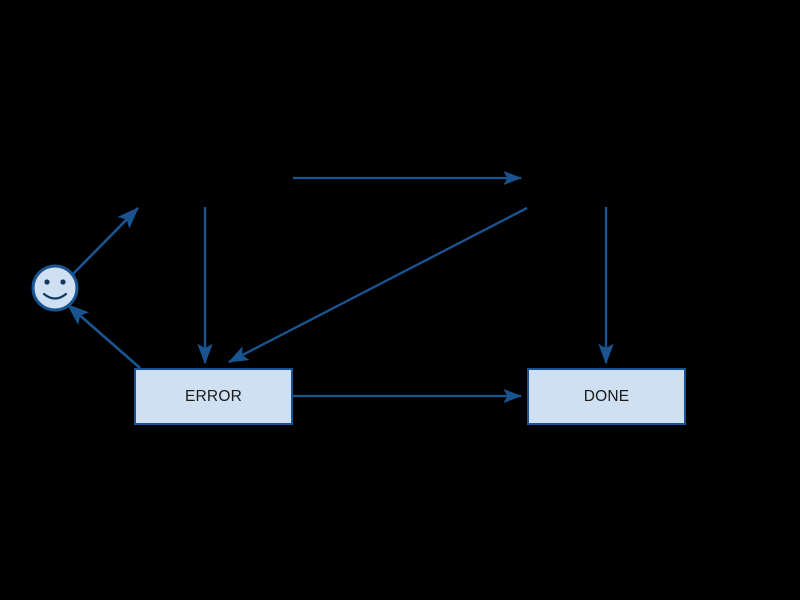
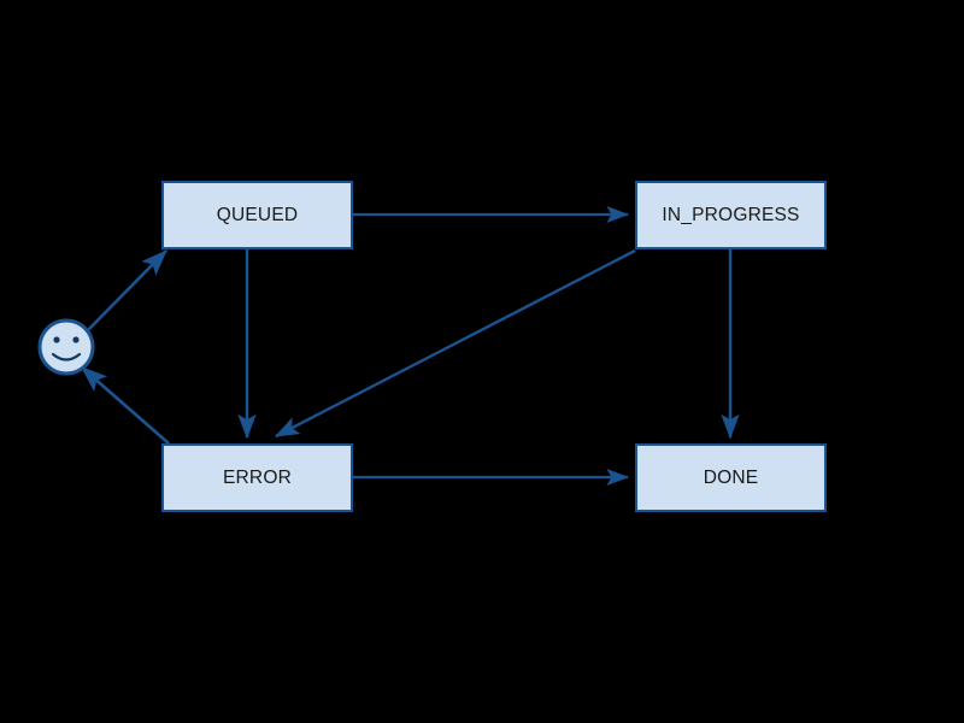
+ QUEUED
+ IN_PROGRESS
  ERROR
  DONE
